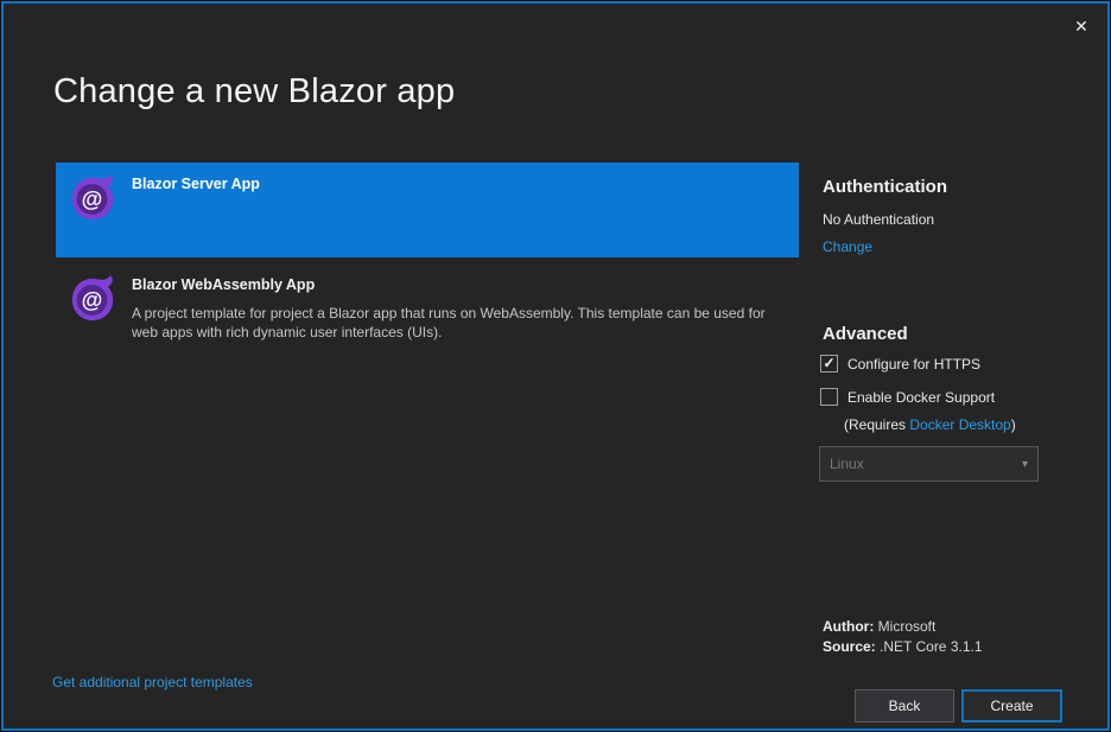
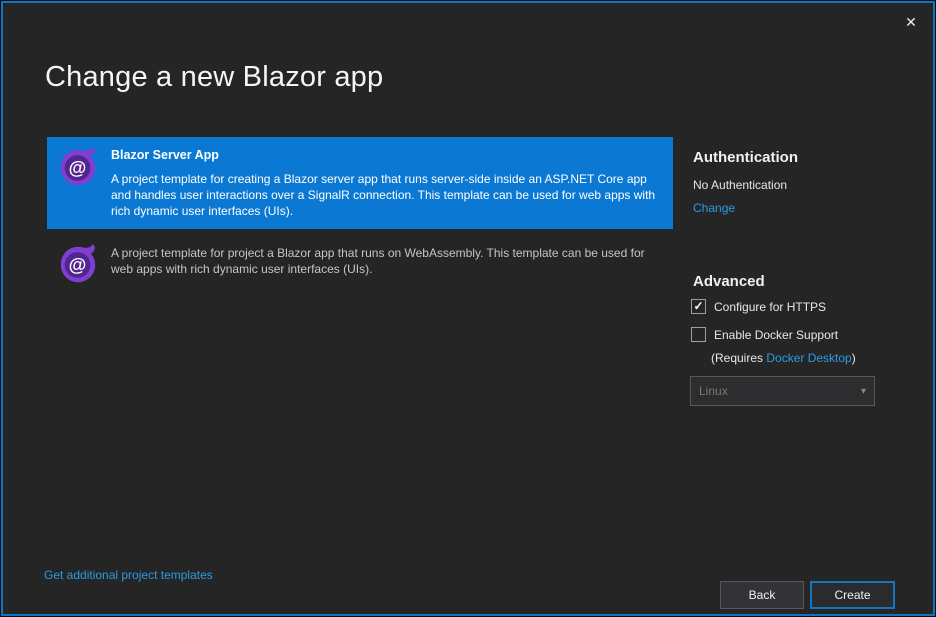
  ✕
  Change a new Blazor app
  @
  Blazor Server App
+ A project template for creating a Blazor server app that runs server-side inside an ASP.NET Core app and handles user interactions over a SignalR connection. This template can be used for web apps with rich dynamic user interfaces (UIs).
  @
- Blazor WebAssembly App
  A project template for project a Blazor app that runs on WebAssembly. This template can be used for web apps with rich dynamic user interfaces (UIs).
  Authentication
  No Authentication
  Change
  Advanced
  ✓
  Configure for HTTPS
  Enable Docker Support
  (Requires Docker Desktop)
  Linux
  ▾
- Author: Microsoft
- Source: .NET Core 3.1.1
  Get additional project templates
  Back
  Create
